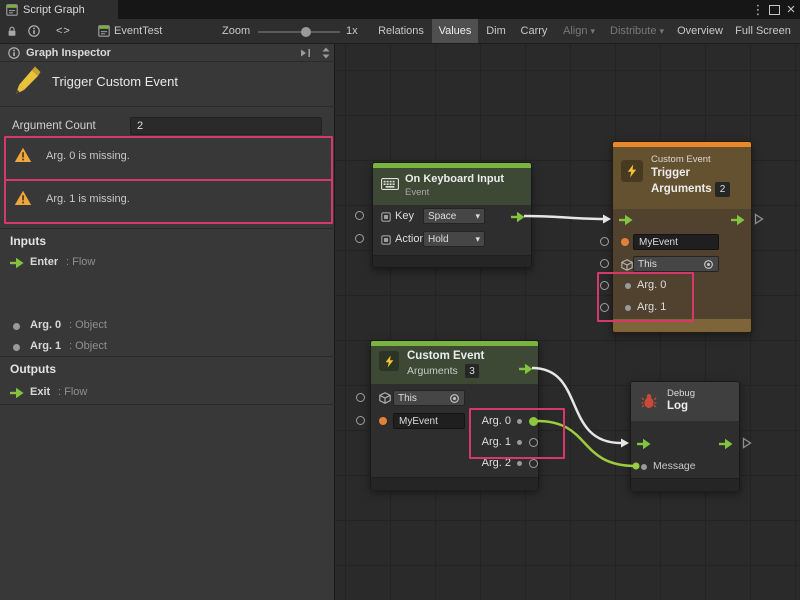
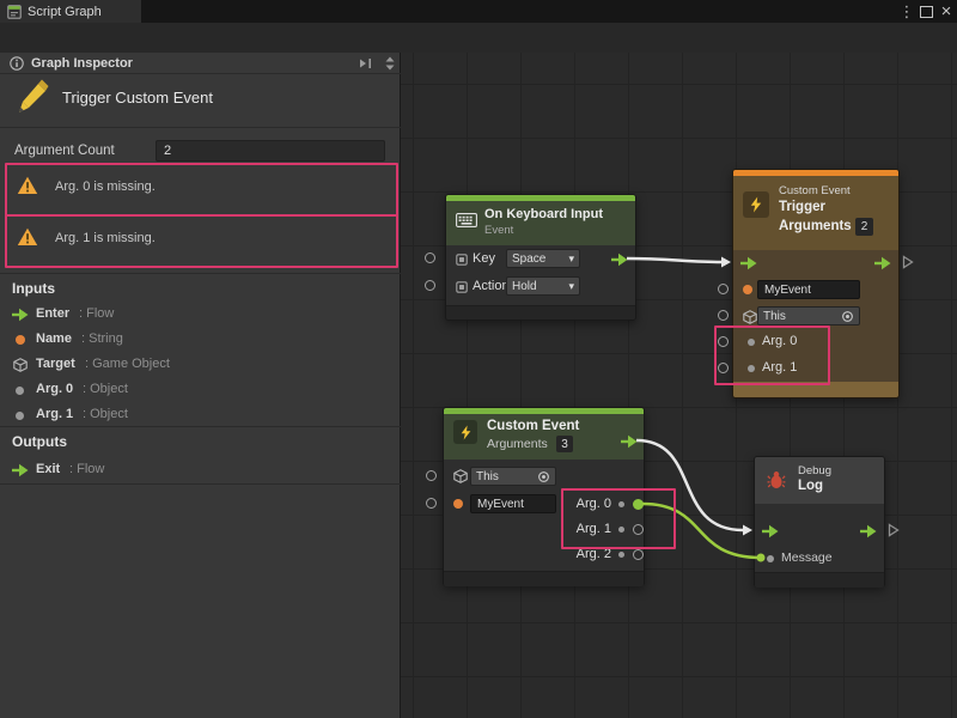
  Script Graph
- <>
- EventTest
- Zoom
- 1x
- Relations
- Values
- Dim
- Carry
- Align
- Distribute
- Overview
- Full Screen
  Graph Inspector
  Trigger Custom Event
  Argument Count
  2
  Arg. 0 is missing.
  Arg. 1 is missing.
  Inputs
  Enter
  : Flow
+ Name
+ : String
+ Target
+ : Game Object
  Arg. 0
  : Object
  Arg. 1
  : Object
  Outputs
  Exit
  : Flow
  On Keyboard Input
  Event
  Key
  Space
  Actio
  Hold
  Custom Event
  Trigger
  Arguments
  2
  MyEvent
  This
  Arg. 0
  Arg. 1
  Custom Event
  Arguments
  3
  This
  MyEvent
  Arg. 0
  Arg. 1
  Arg. 2
  Debug
  Log
  Message
